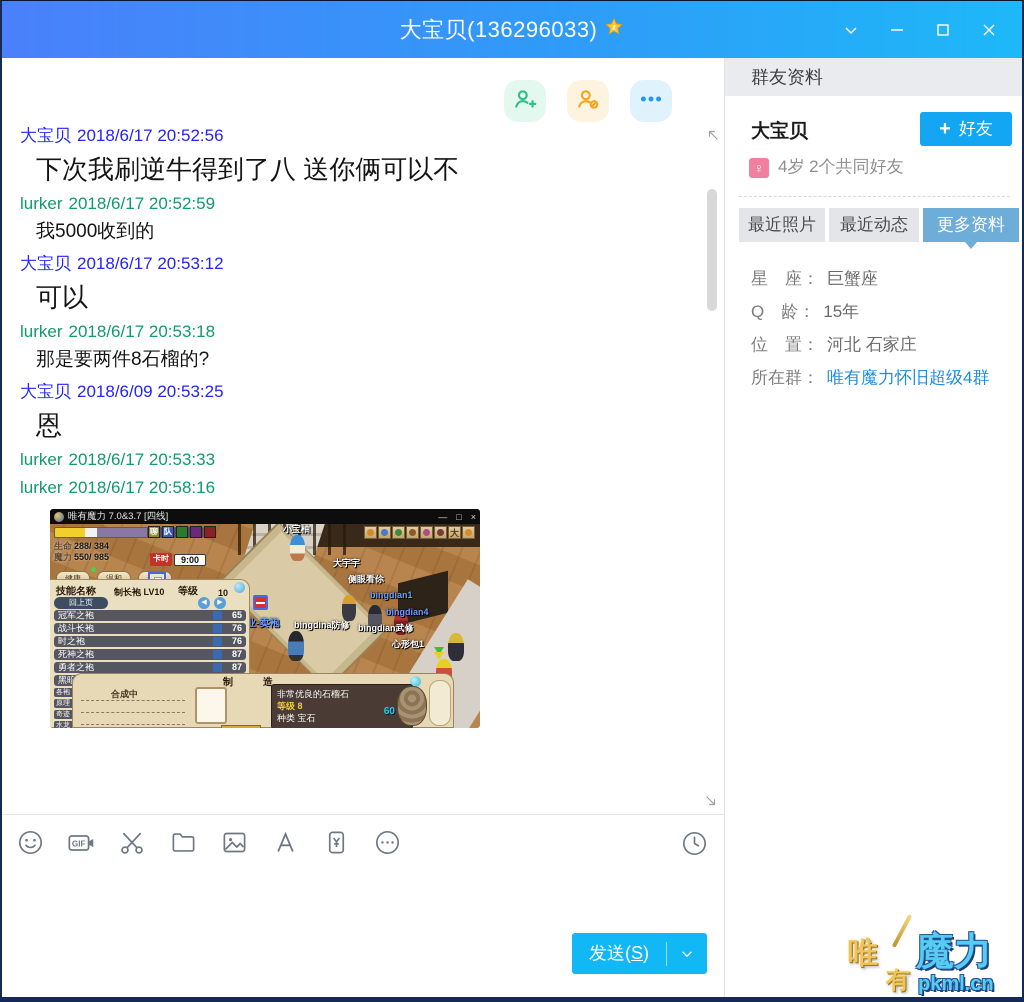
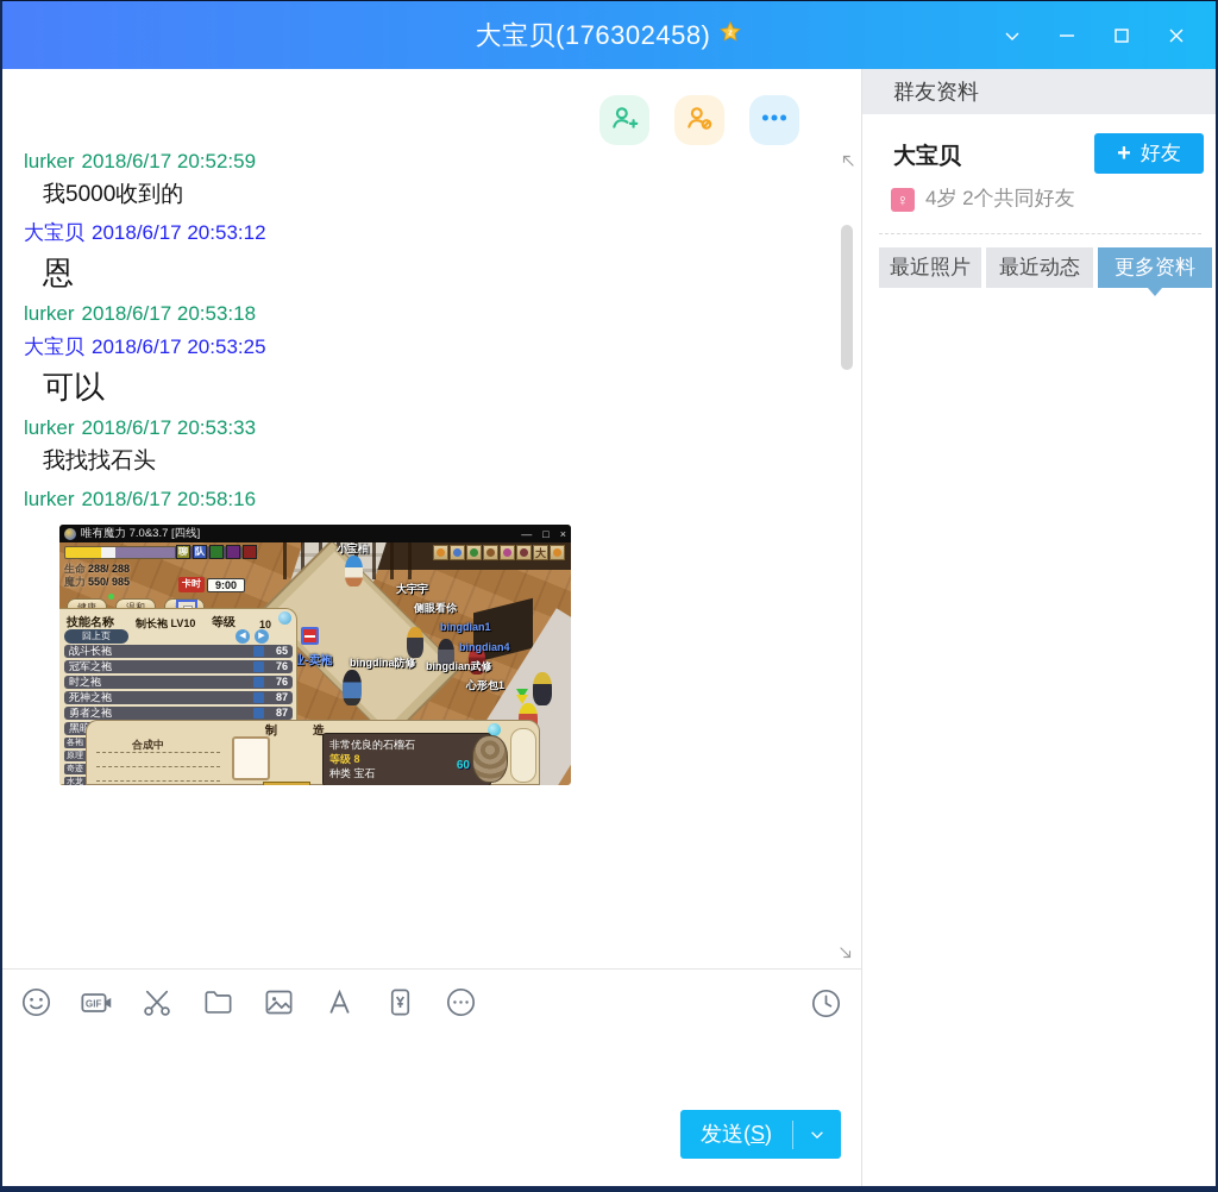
- 大宝贝(136296033)
+ 大宝贝(176302458)
  z
- 大宝贝 2018/6/17 20:52:56
- 下次我刷逆牛得到了八 送你俩可以不
  lurker 2018/6/17 20:52:59
  我5000收到的
  大宝贝 2018/6/17 20:53:12
- 可以
+ 恩
  lurker 2018/6/17 20:53:18
- 那是要两件8石榴的?
- 大宝贝 2018/6/09 20:53:25
+ 大宝贝 2018/6/17 20:53:25
- 恩
+ 可以
  lurker 2018/6/17 20:53:33
+ 我找找石头
  lurker 2018/6/17 20:58:16
  唯有魔力 7.0&3.7 [四线]
  —
  □
  ×
  聊
  队
- 生命 288/ 384
+ 生命 288/ 288
  魔力 550/ 985
  卡时
  9:00
  大
  小宝柚
  大宇宇
  侧眼看伱
  bingdian1
  bingdian4
  业-卖袍
  bingdina防修
  bingdian武修
  心形包1
  技能名称
  制长袍 LV10
  等级
  10
  回上页
- 冠军之袍
+ 战斗长袍
  65
- 战斗长袍
+ 冠军之袍
  76
  时之袍
  76
  死神之袍
  87
  勇者之袍
  87
  制
  造
  合成中
  非常优良的石榴石
  等级 8
  种类 宝石
  60
  GIF
  发送(S)
  群友资料
  大宝贝
  +
  好友
  ♀
  4岁 2个共同好友
  最近照片
  最近动态
  更多资料
- 星 座：
- 巨蟹座
- Q 龄：
- 15年
- 位 置：
- 河北 石家庄
- 所在群：
- 唯有魔力怀旧超级4群
- 唯
- 有
- 魔力
- pkml.cn
